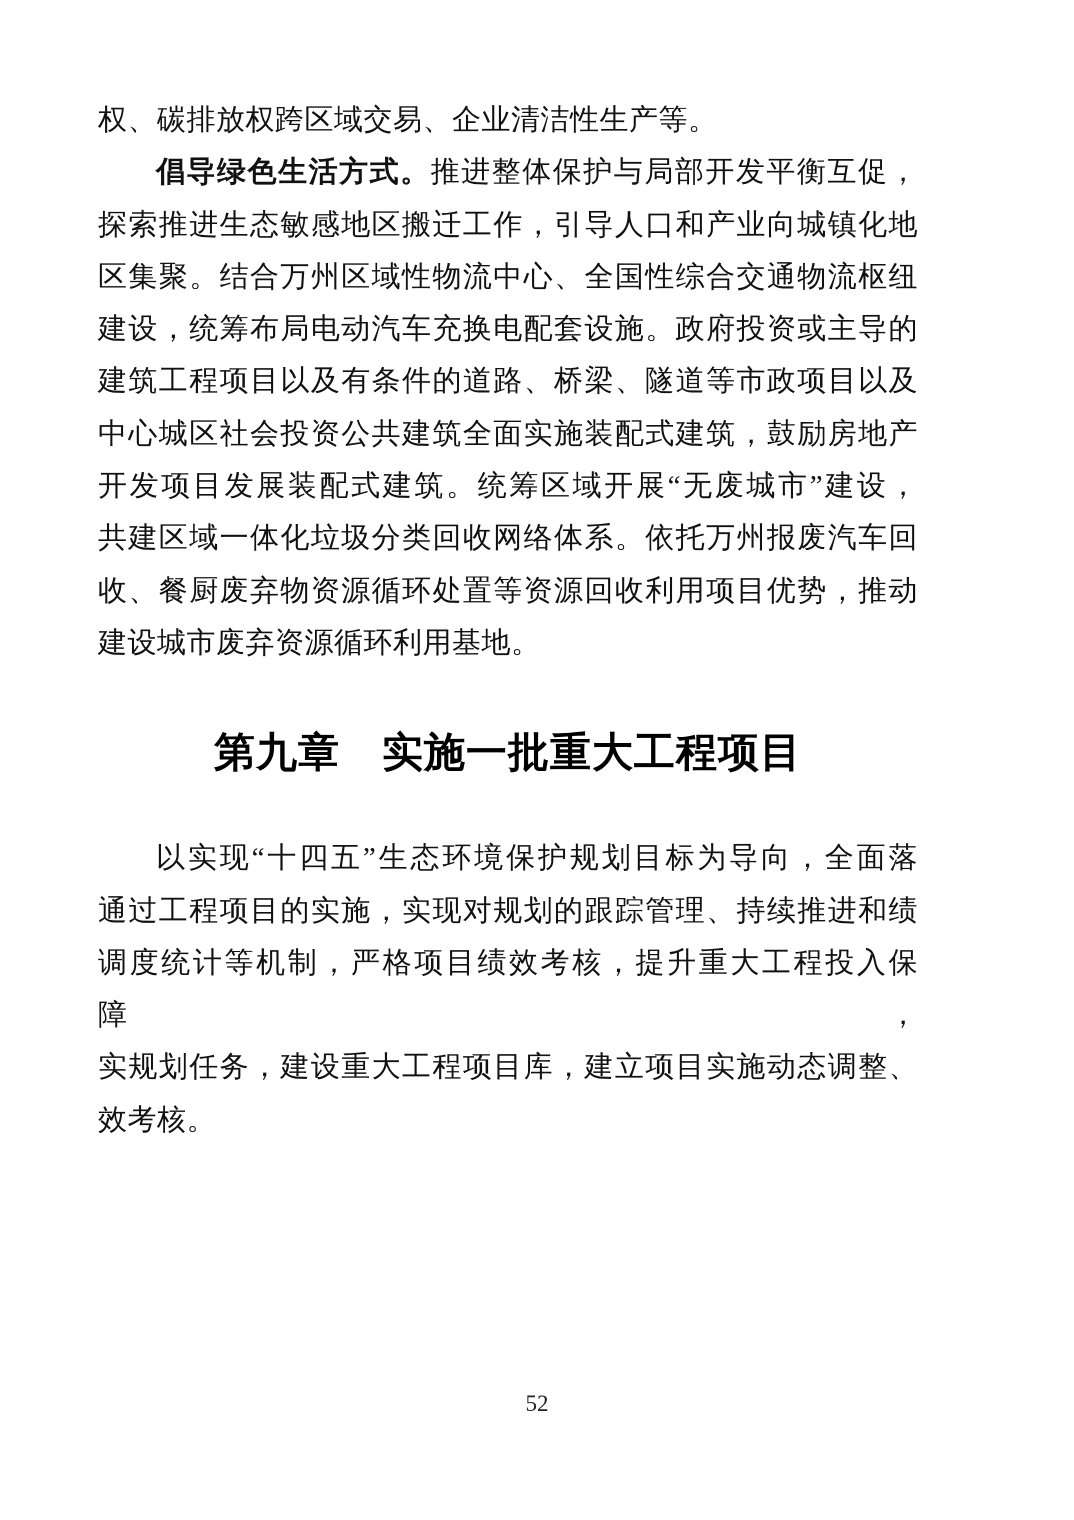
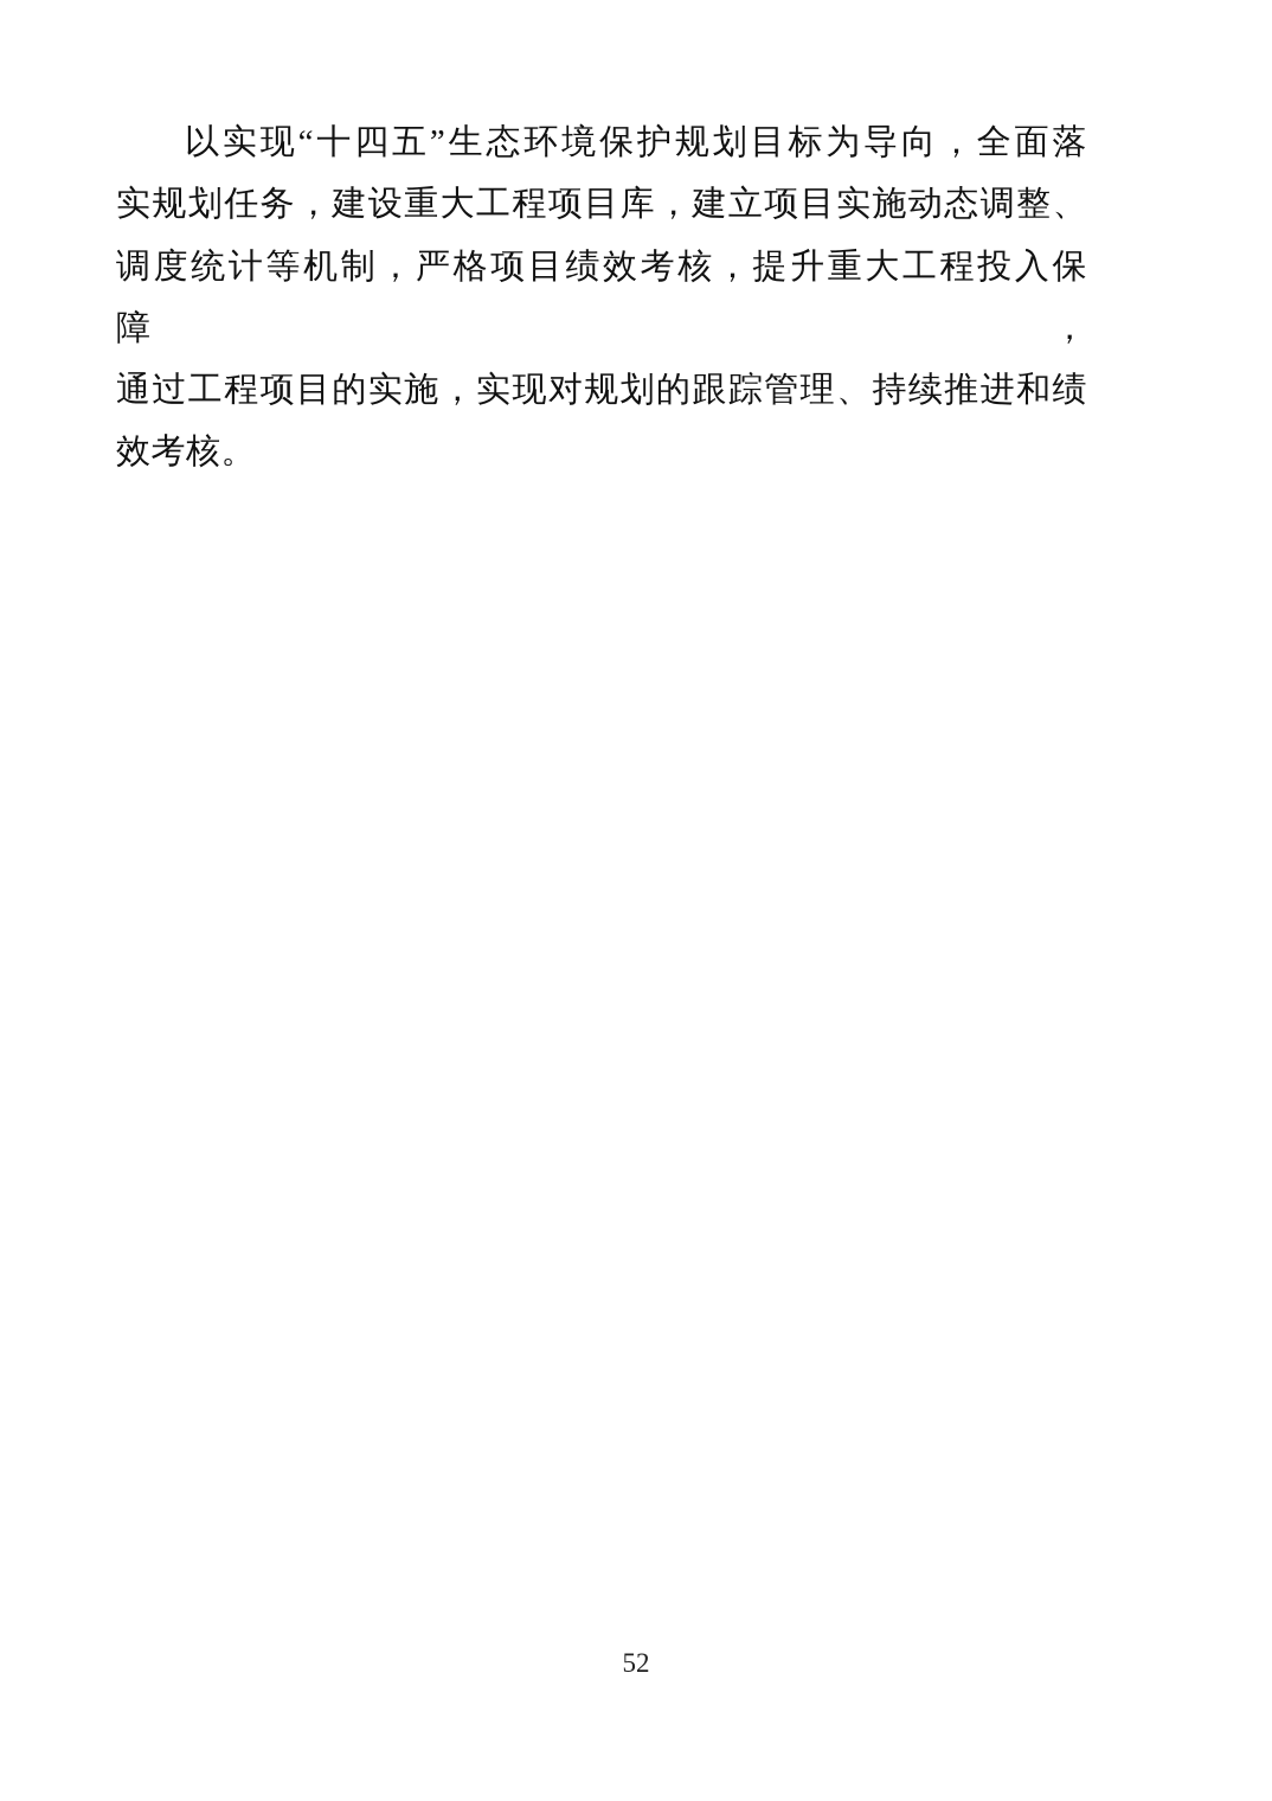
- 权、碳排放权跨区域交易、企业清洁性生产等。
- 倡导绿色生活方式。推进整体保护与局部开发平衡互促，
- 探索推进生态敏感地区搬迁工作，引导人口和产业向城镇化地
- 区集聚。结合万州区域性物流中心、全国性综合交通物流枢纽
- 建设，统筹布局电动汽车充换电配套设施。政府投资或主导的
- 建筑工程项目以及有条件的道路、桥梁、隧道等市政项目以及
- 中心城区社会投资公共建筑全面实施装配式建筑，鼓励房地产
- 开发项目发展装配式建筑。统筹区域开展“无废城市”建设，
- 共建区域一体化垃圾分类回收网络体系。依托万州报废汽车回
- 收、餐厨废弃物资源循环处置等资源回收利用项目优势，推动
- 建设城市废弃资源循环利用基地。
- 第九章 实施一批重大工程项目
  以实现“十四五”生态环境保护规划目标为导向，全面落
- 通过工程项目的实施，实现对规划的跟踪管理、持续推进和绩
+ 实规划任务，建设重大工程项目库，建立项目实施动态调整、
  调度统计等机制，严格项目绩效考核，提升重大工程投入保障，
- 实规划任务，建设重大工程项目库，建立项目实施动态调整、
+ 通过工程项目的实施，实现对规划的跟踪管理、持续推进和绩
  效考核。
  52
